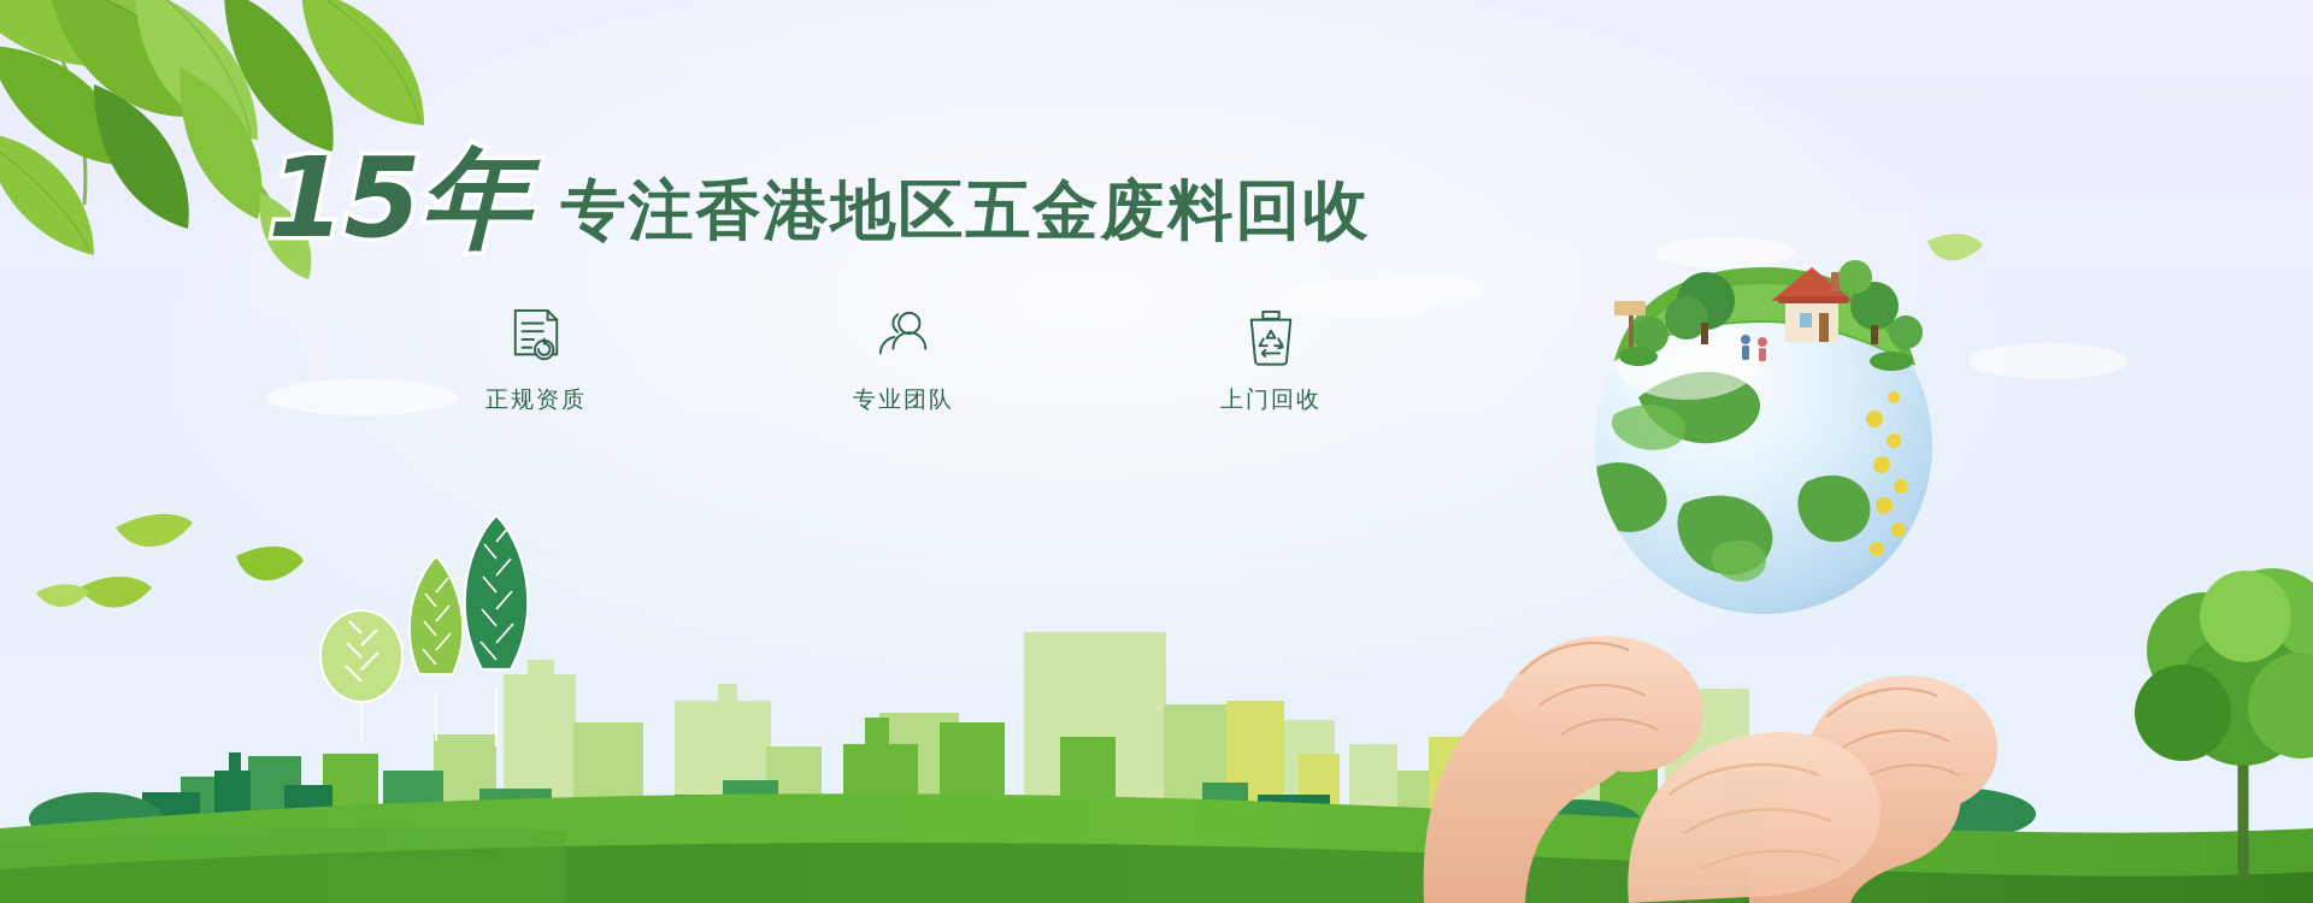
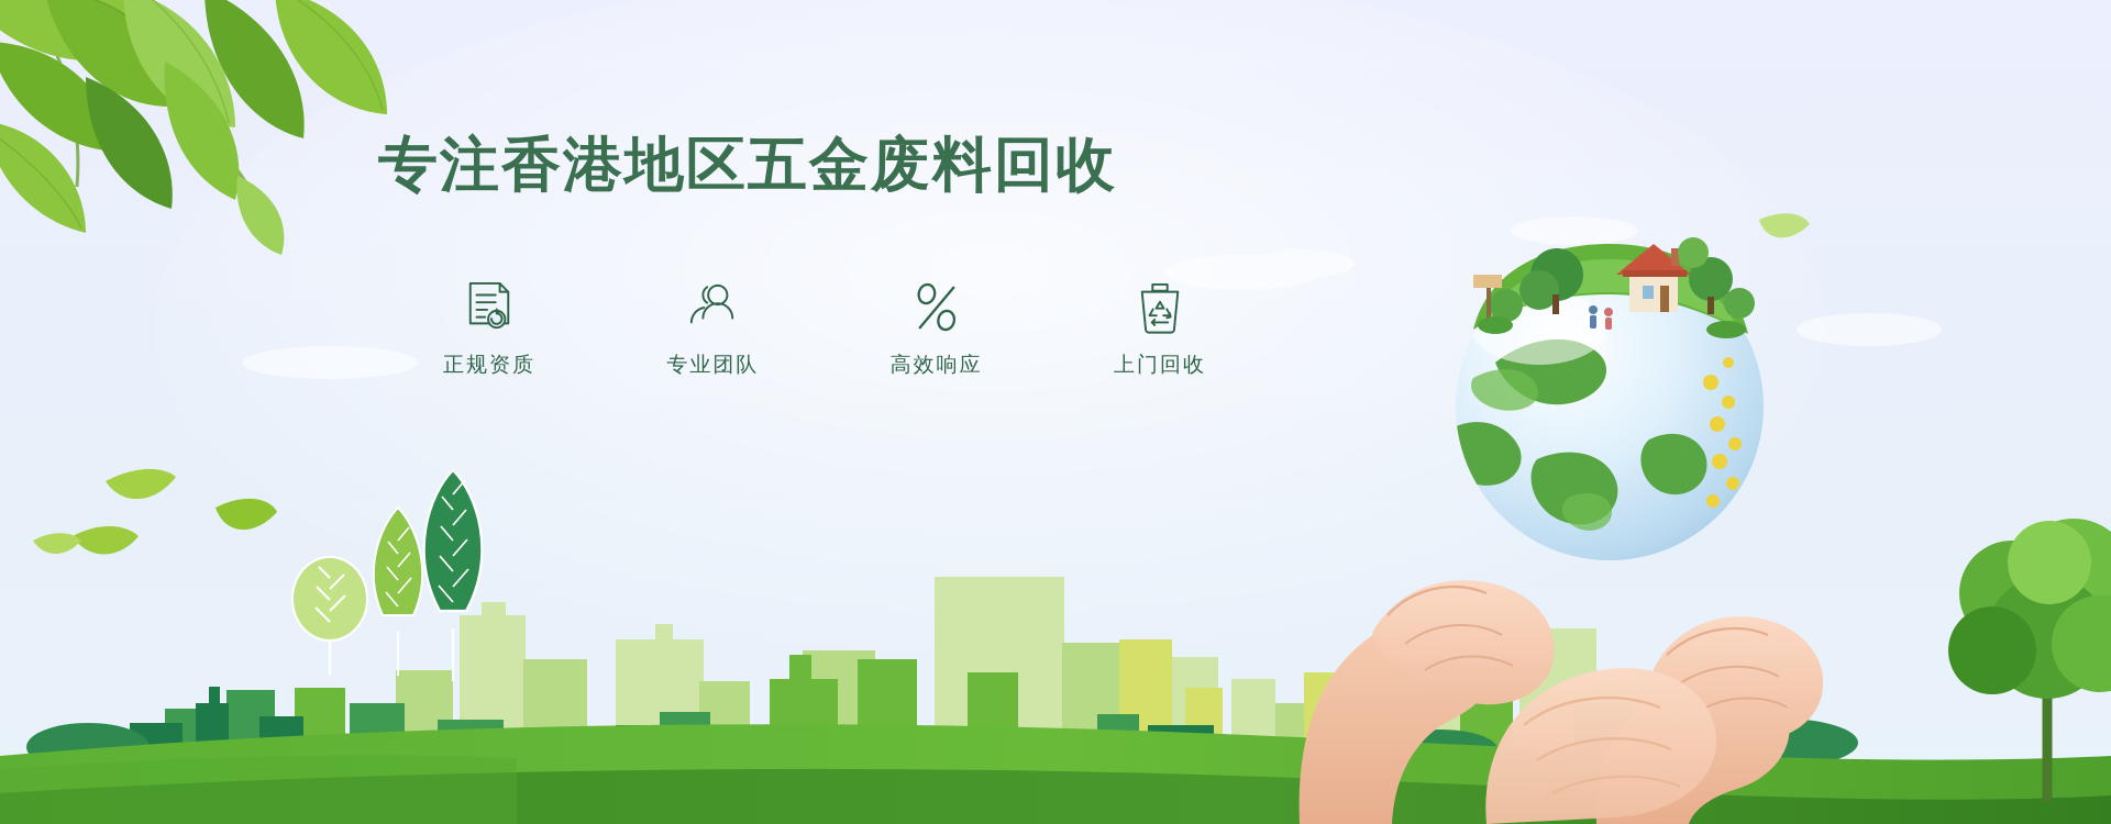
- 15年
  专注香港地区五金废料回收
  正规资质
  专业团队
+ 高效响应
  上门回收
